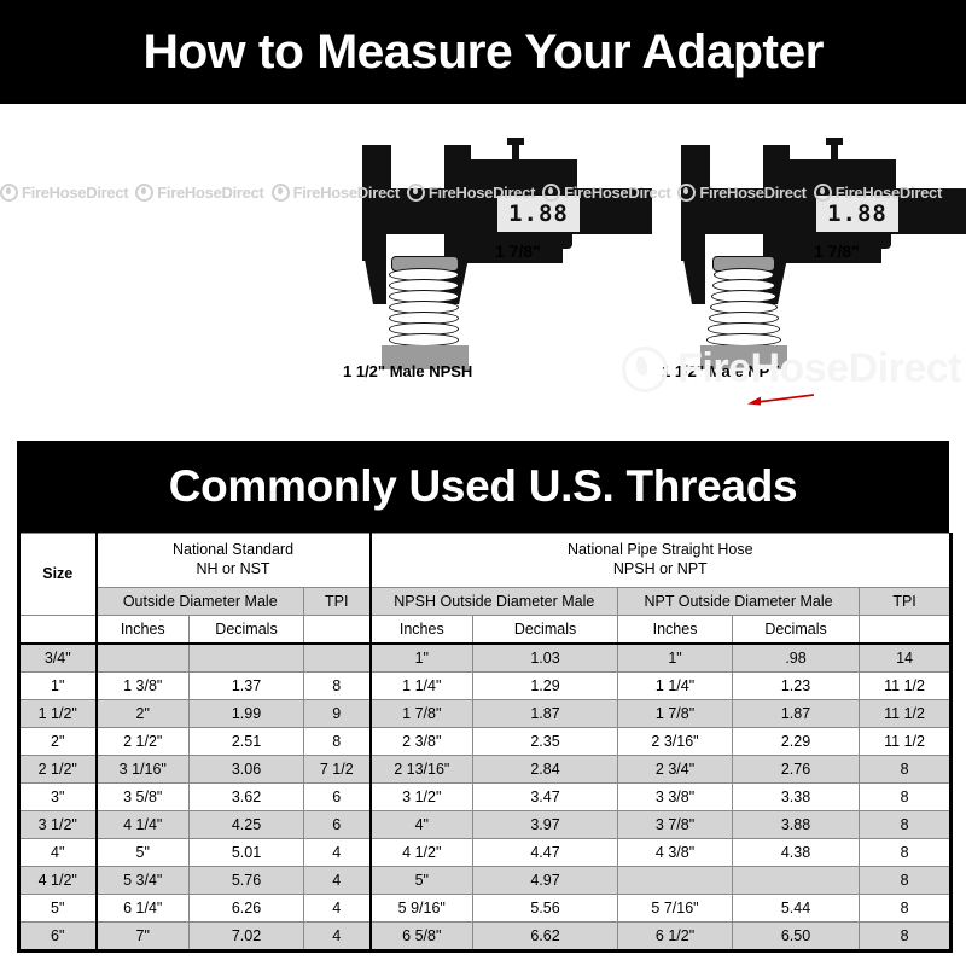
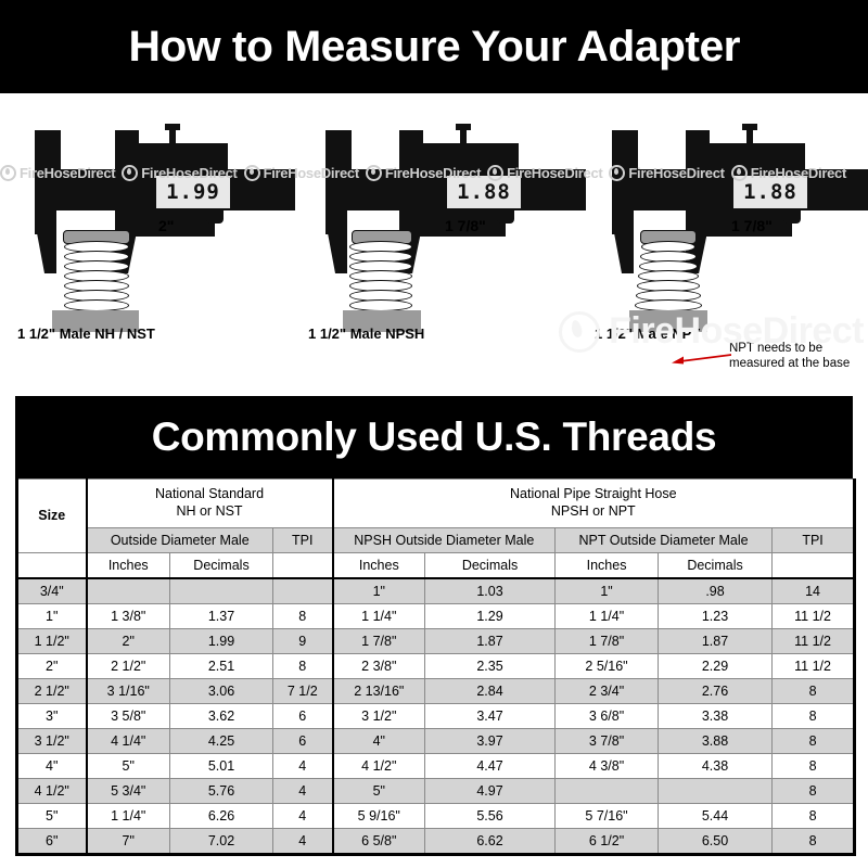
  How to Measure Your Adapter
+ 1.99
+ 1 1/2" Male NH / NST
  1.88
  1 1/2" Male NPSH
  1.88
  1/2" Male NPT
+ NPT needs to be
+ measured at the base
  FireHoseDirect
  FireHoseDirect
  FireHoseDirect
  FireHoseDirect
  FireHoseDirect
  FireHoseDirect
  FireHoseDirect
  FireHoseDirect
  Commonly Used U.S. Threads
  Size	National Standard NH or NST	National Pipe Straight Hose NPSH or NPT
  Outside Diameter Male	TPI	NPSH Outside Diameter Male	NPT Outside Diameter Male	TPI
  	Inches	Decimals		Inches	Decimals	Inches	Decimals
  3/4"				1"	1.03	1"	.98	14
  1"	1 3/8"	1.37	8	1 1/4"	1.29	1 1/4"	1.23	11 1/2
  1 1/2"	2"	1.99	9	1 7/8"	1.87	1 7/8"	1.87	11 1/2
- 2"	2 1/2"	2.51	8	2 3/8"	2.35	2 3/16"	2.29	11 1/2
+ 2"	2 1/2"	2.51	8	2 3/8"	2.35	2 5/16"	2.29	11 1/2
  2 1/2"	3 1/16"	3.06	7 1/2	2 13/16"	2.84	2 3/4"	2.76	8
- 3"	3 5/8"	3.62	6	3 1/2"	3.47	3 3/8"	3.38	8
+ 3"	3 5/8"	3.62	6	3 1/2"	3.47	3 6/8"	3.38	8
  3 1/2"	4 1/4"	4.25	6	4"	3.97	3 7/8"	3.88	8
  4"	5"	5.01	4	4 1/2"	4.47	4 3/8"	4.38	8
  4 1/2"	5 3/4"	5.76	4	5"	4.97			8
- 5"	6 1/4"	6.26	4	5 9/16"	5.56	5 7/16"	5.44	8
+ 5"	1 1/4"	6.26	4	5 9/16"	5.56	5 7/16"	5.44	8
  6"	7"	7.02	4	6 5/8"	6.62	6 1/2"	6.50	8
